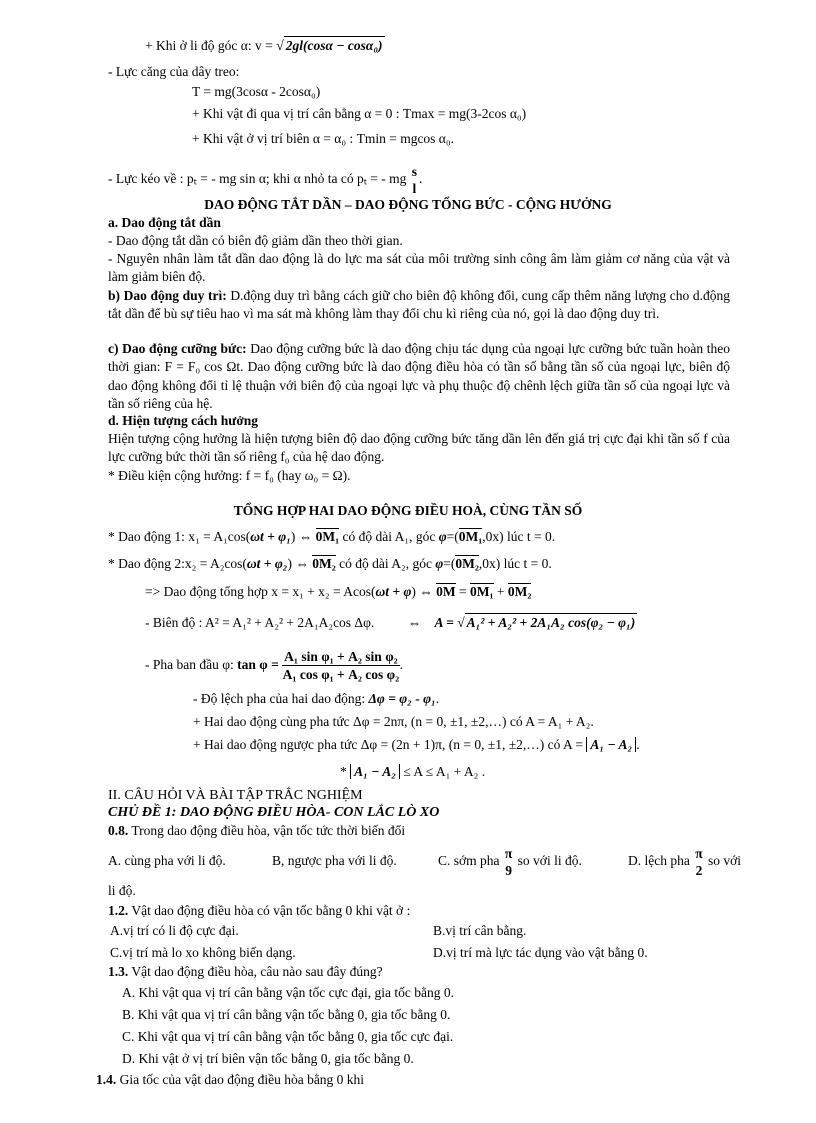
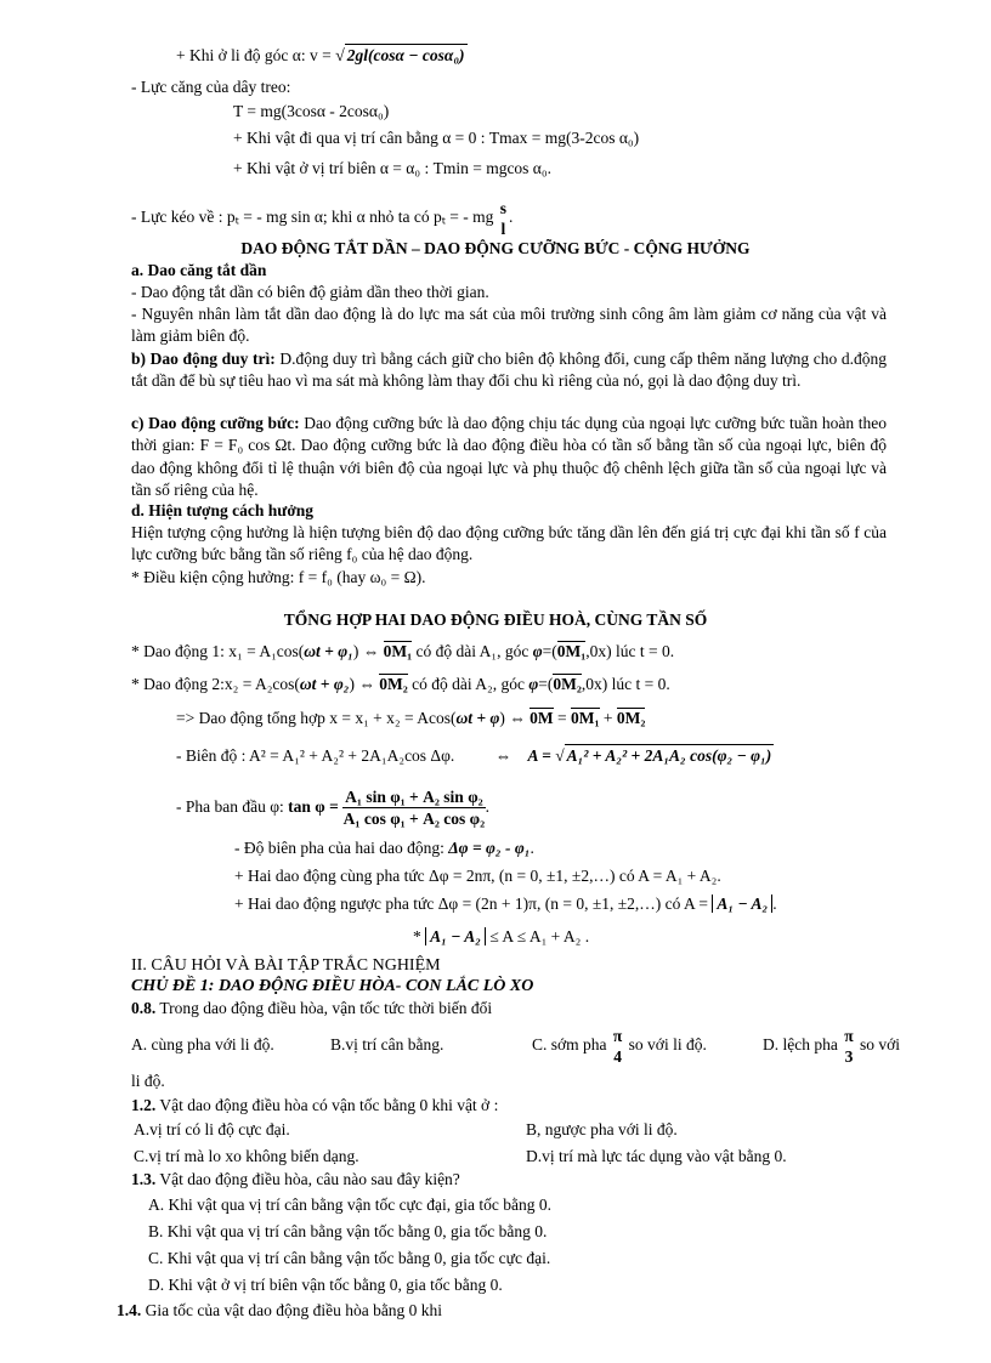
  + Khi ở li độ góc α: v = √ 2gl(cosα − cosα₀)
  - Lực căng của dây treo:
  T = mg(3cosα - 2cosα₀)
  + Khi vật đi qua vị trí cân bằng α = 0 : Tmax = mg(3-2cos α₀)
  + Khi vật ở vị trí biên α = α₀ : Tmin = mgcos α₀.
  - Lực kéo về : pₜ = - mg sin α; khi α nhỏ ta có pₜ = - mg
  s
  l
  .
- DAO ĐỘNG TẮT DẦN – DAO ĐỘNG TỔNG BỨC - CỘNG HƯỞNG
+ DAO ĐỘNG TẮT DẦN – DAO ĐỘNG CƯỠNG BỨC - CỘNG HƯỞNG
- a. Dao động tắt dần
+ a. Dao căng tắt dần
  - Dao động tắt dần có biên độ giảm dần theo thời gian.
  - Nguyên nhân làm tắt dần dao động là do lực ma sát của môi trường sinh công âm làm giảm cơ năng của vật và làm giảm biên độ.
  b) Dao động duy trì: D.động duy trì bằng cách giữ cho biên độ không đổi, cung cấp thêm năng lượng cho d.động tắt dần để bù sự tiêu hao vì ma sát mà không làm thay đổi chu kì riêng của nó, gọi là dao động duy trì.
  c) Dao động cưỡng bức: Dao động cưỡng bức là dao động chịu tác dụng của ngoại lực cưỡng bức tuần hoàn theo thời gian: F = F₀ cos Ωt. Dao động cưỡng bức là dao động điều hòa có tần số bằng tần số của ngoại lực, biên độ dao động không đổi tỉ lệ thuận với biên độ của ngoại lực và phụ thuộc độ chênh lệch giữa tần số của ngoại lực và tần số riêng của hệ.
  d. Hiện tượng cách hưởng
- Hiện tượng cộng hưởng là hiện tượng biên độ dao động cưỡng bức tăng dần lên đến giá trị cực đại khi tần số f của lực cưỡng bức thời tần số riêng f₀ của hệ dao động.
+ Hiện tượng cộng hưởng là hiện tượng biên độ dao động cưỡng bức tăng dần lên đến giá trị cực đại khi tần số f của lực cưỡng bức bằng tần số riêng f₀ của hệ dao động.
  * Điều kiện cộng hưởng: f = f₀ (hay ω₀ = Ω).
  TỔNG HỢP HAI DAO ĐỘNG ĐIỀU HOÀ, CÙNG TẦN SỐ
  * Dao động 1: x₁ = A₁cos(ωt + φ₁) ⇔ 0M₁ có độ dài A₁, góc φ=(0M₁,0x) lúc t = 0.
  * Dao động 2:x₂ = A₂cos(ωt + φ₂) ⇔ 0M₂ có độ dài A₂, góc φ=(0M₂,0x) lúc t = 0.
  => Dao động tổng hợp x = x₁ + x₂ = Acos(ωt + φ) ⇔ 0M = 0M₁ + 0M₂
  - Biên độ : A² = A₁² + A₂² + 2A₁A₂cos Δφ. ⇔ A = √ A₁² + A₂² + 2A₁A₂ cos(φ₂ − φ₁)
  - Pha ban đầu φ: tan φ =
  A₁ sin φ₁ + A₂ sin φ₂
  A₁ cos φ₁ + A₂ cos φ₂
  .
- - Độ lệch pha của hai dao động: Δφ = φ₂ - φ₁.
+ - Độ biên pha của hai dao động: Δφ = φ₂ - φ₁.
  + Hai dao động cùng pha tức Δφ = 2nπ, (n = 0, ±1, ±2,…) có A = A₁ + A₂.
  + Hai dao động ngược pha tức Δφ = (2n + 1)π, (n = 0, ±1, ±2,…) có A = A₁ − A₂ .
  * A₁ − A₂ ≤ A ≤ A₁ + A₂ .
  II. CÂU HỎI VÀ BÀI TẬP TRẮC NGHIỆM
  CHỦ ĐỀ 1: DAO ĐỘNG ĐIỀU HÒA- CON LẮC LÒ XO
  0.8. Trong dao động điều hòa, vận tốc tức thời biến đổi
  A. cùng pha với li độ.
- B, ngược pha với li độ.
+ B.vị trí cân bằng.
  C. sớm pha
  π
- 9
+ 4
  so với li độ.
  D. lệch pha
  π
- 2
+ 3
  so với
  li độ.
  1.2. Vật dao động điều hòa có vận tốc bằng 0 khi vật ở :
  A.vị trí có li độ cực đại.
- B.vị trí cân bằng.
+ B, ngược pha với li độ.
  C.vị trí mà lo xo không biến dạng.
  D.vị trí mà lực tác dụng vào vật bằng 0.
- 1.3. Vật dao động điều hòa, câu nào sau đây đúng?
+ 1.3. Vật dao động điều hòa, câu nào sau đây kiện?
  A. Khi vật qua vị trí cân bằng vận tốc cực đại, gia tốc bằng 0.
  B. Khi vật qua vị trí cân bằng vận tốc bằng 0, gia tốc bằng 0.
  C. Khi vật qua vị trí cân bằng vận tốc bằng 0, gia tốc cực đại.
  D. Khi vật ở vị trí biên vận tốc bằng 0, gia tốc bằng 0.
  1.4. Gia tốc của vật dao động điều hòa bằng 0 khi
